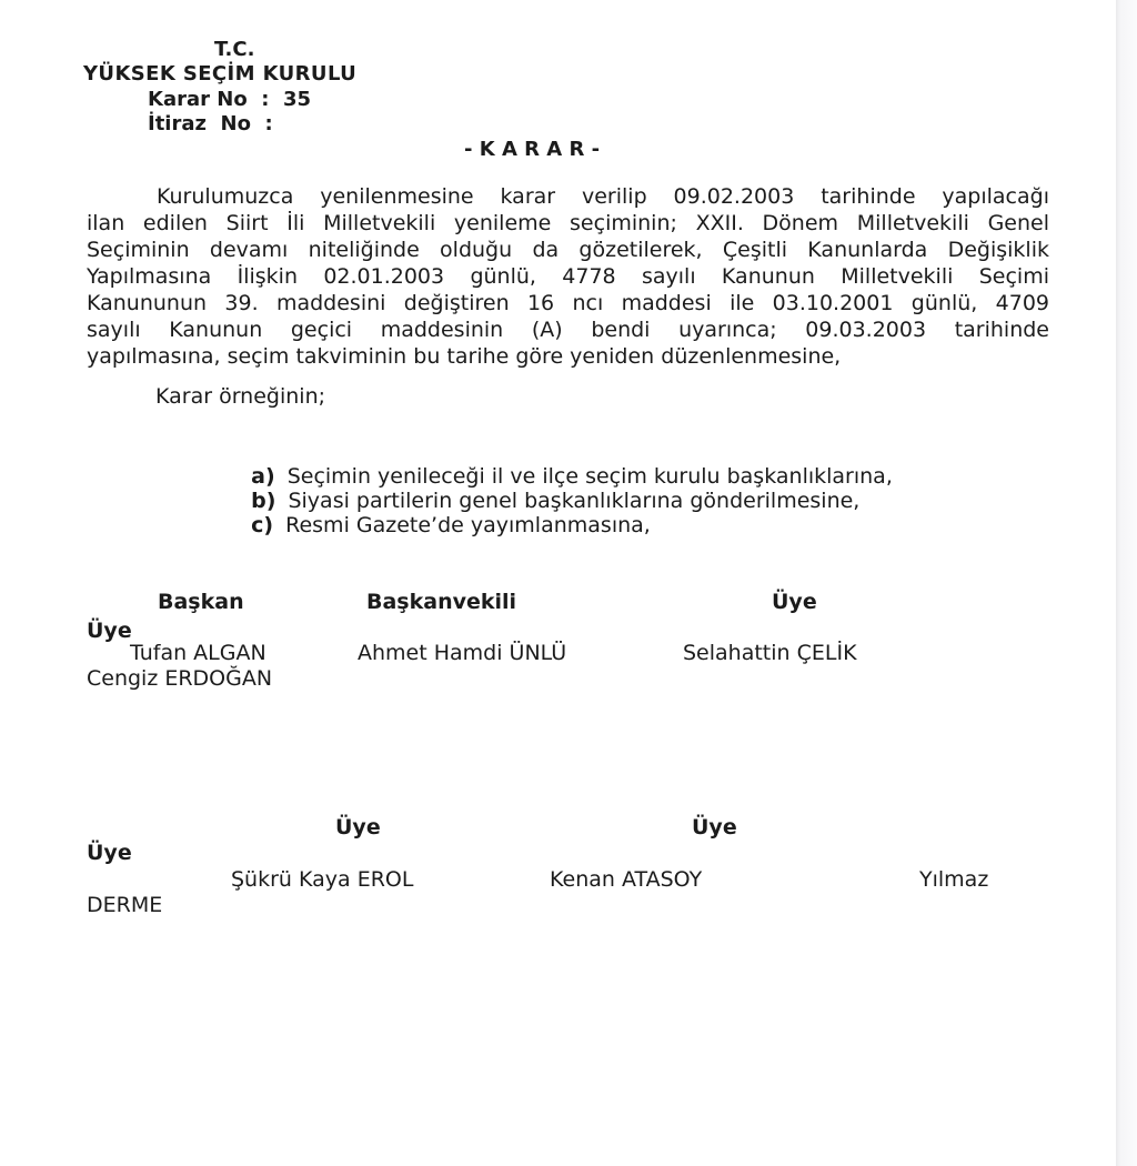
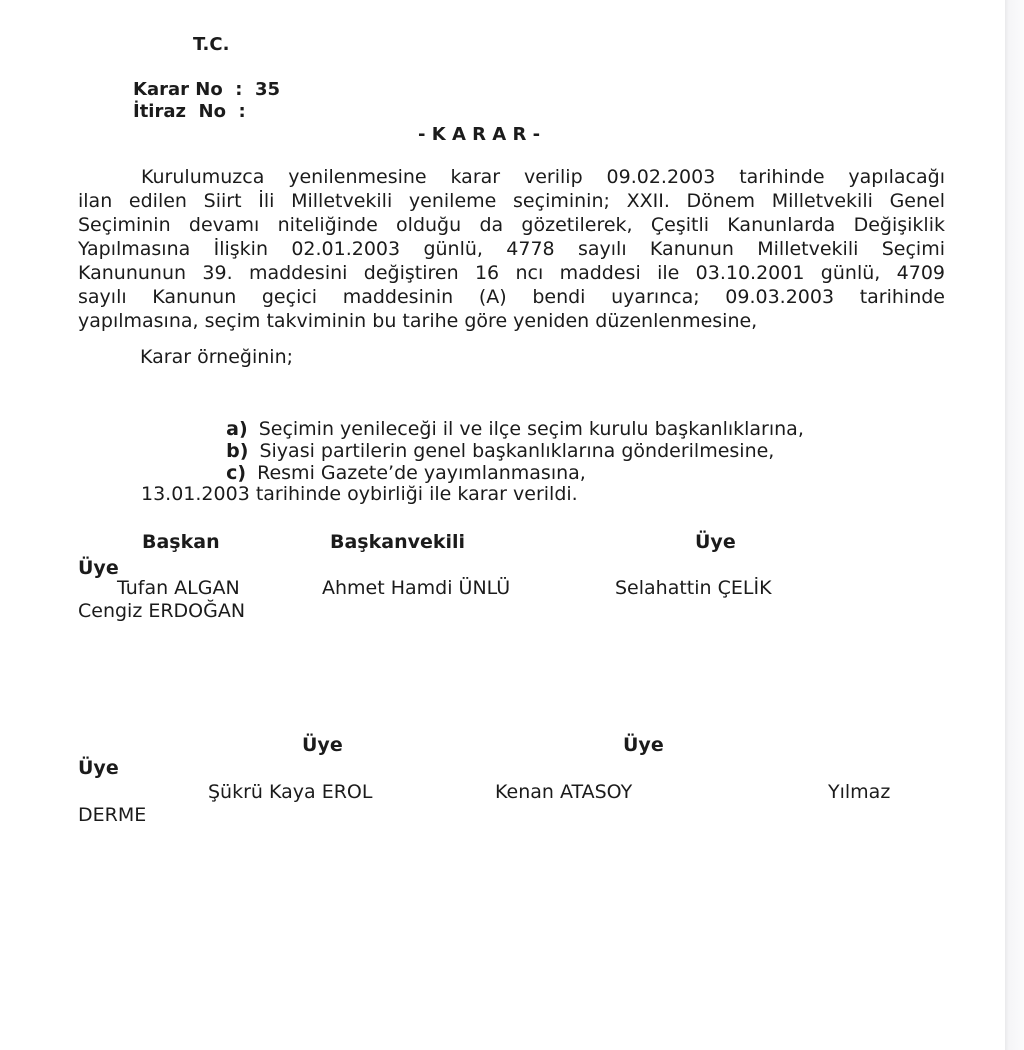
  T.C.
- YÜKSEK SEÇİM KURULU
  Karar No : 35
  İtiraz No :
  - K A R A R -
  Kurulumuzca yenilenmesine karar verilip 09.02.2003 tarihinde yapılacağı
  ilan edilen Siirt İli Milletvekili yenileme seçiminin; XXII. Dönem Milletvekili Genel
  Seçiminin devamı niteliğinde olduğu da gözetilerek, Çeşitli Kanunlarda Değişiklik
  Yapılmasına İlişkin 02.01.2003 günlü, 4778 sayılı Kanunun Milletvekili Seçimi
  Kanununun 39. maddesini değiştiren 16 ncı maddesi ile 03.10.2001 günlü, 4709
  sayılı Kanunun geçici maddesinin (A) bendi uyarınca; 09.03.2003 tarihinde
  yapılmasına, seçim takviminin bu tarihe göre yeniden düzenlenmesine,
  Karar örneğinin;
  a) Seçimin yenileceği il ve ilçe seçim kurulu başkanlıklarına,
  b) Siyasi partilerin genel başkanlıklarına gönderilmesine,
  c) Resmi Gazete’de yayımlanmasına,
+ 13.01.2003 tarihinde oybirliği ile karar verildi.
  Başkan
  Başkanvekili
  Üye
  Üye
  Tufan ALGAN
  Ahmet Hamdi ÜNLÜ
  Selahattin ÇELİK
  Cengiz ERDOĞAN
  Üye
  Üye
  Üye
  Şükrü Kaya EROL
  Kenan ATASOY
  Yılmaz
  DERME
